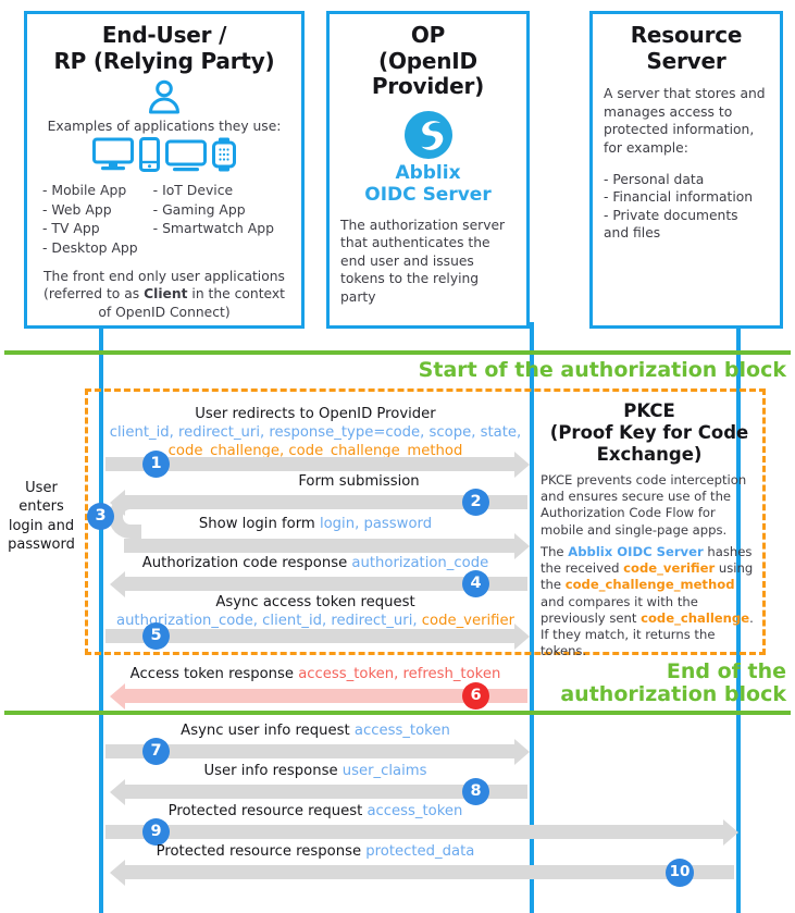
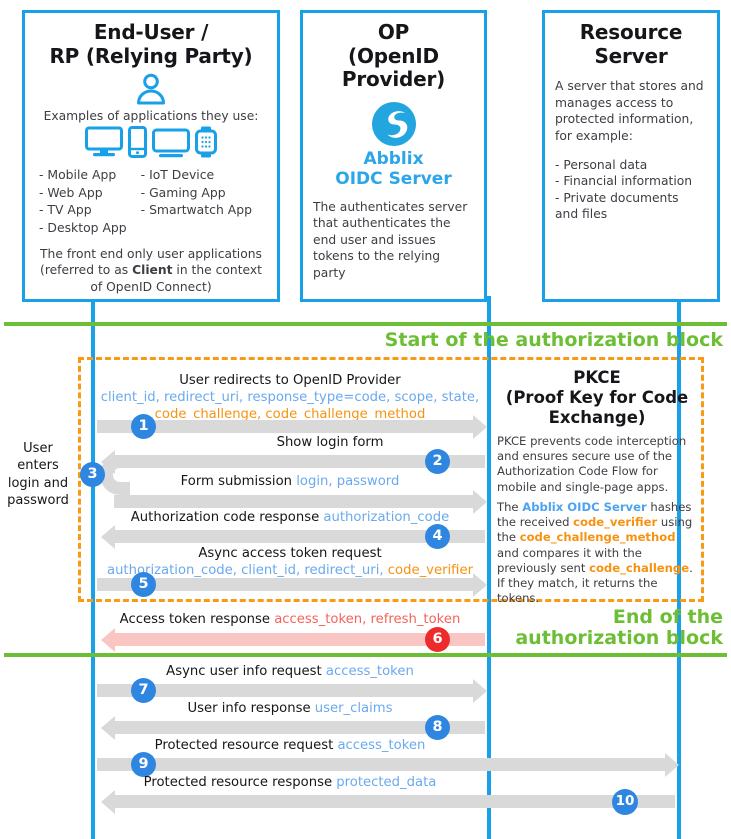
  End-User /
  RP (Relying Party)
  Examples of applications they use:
  - Mobile App
  - Web App
  - TV App
  - Desktop App
  - IoT Device
  - Gaming App
  - Smartwatch App
  The front end only user applications
  (referred to as Client in the context
  of OpenID Connect)
  OP
  (OpenID Provider)
  Abblix
  OIDC Server
- The authorization server that authenticates the end user and issues tokens to the relying party
+ The authenticates server that authenticates the end user and issues tokens to the relying party
  Resource
  Server
  A server that stores and manages access to protected information, for example:
  - Personal data
  - Financial information
  - Private documents
  and files
  Start of the authorization block
  End of the
  authorization block
  PKCE
  (Proof Key for Code
  Exchange)
  PKCE prevents code interception and ensures secure use of the Authorization Code Flow for mobile and single-page apps.
  The Abblix OIDC Server hashes the received code_verifier using the code_challenge_method and compares it with the previously sent code_challenge. If they match, it returns the tokens.
  User
  enters
  login and
  password
  User redirects to OpenID Provider
  client_id, redirect_uri, response_type=code, scope, state,
  code_challenge, code_challenge_method
  1
- Form submission
+ Show login form
  2
- Show login form login, password
+ Form submission login, password
  3
  Authorization code response authorization_code
  4
  Async access token request
  authorization_code, client_id, redirect_uri, code_verifier
  5
  Access token response access_token, refresh_token
  6
  Async user info request access_token
  7
  User info response user_claims
  8
  Protected resource request access_token
  9
  Protected resource response protected_data
  10
